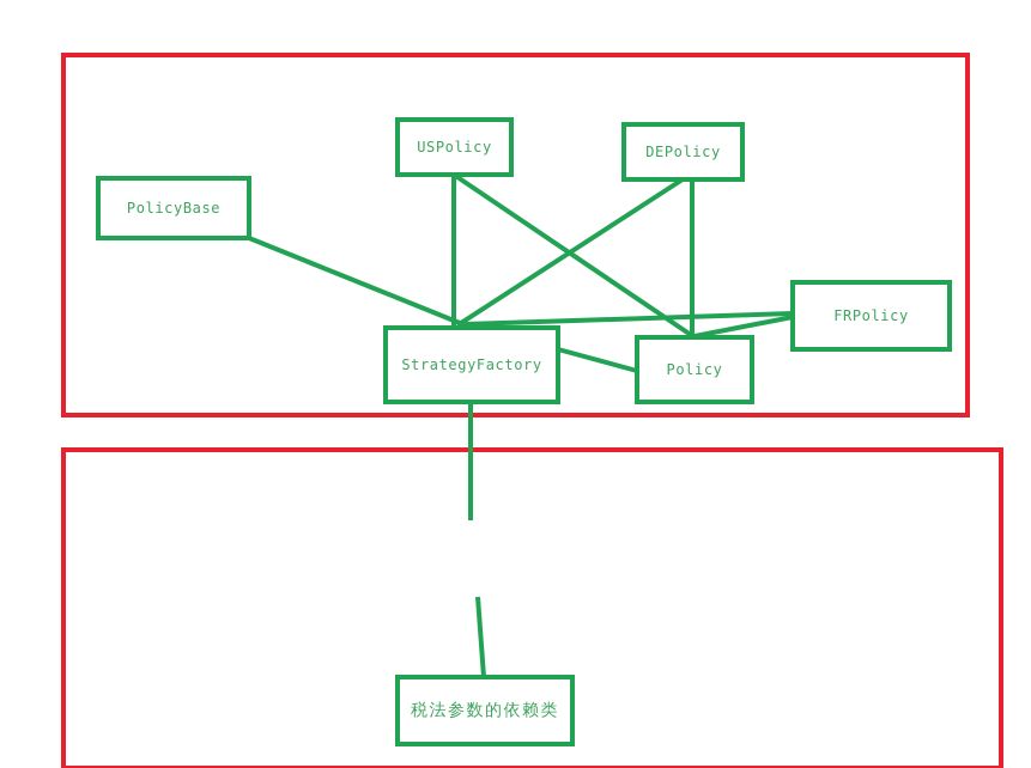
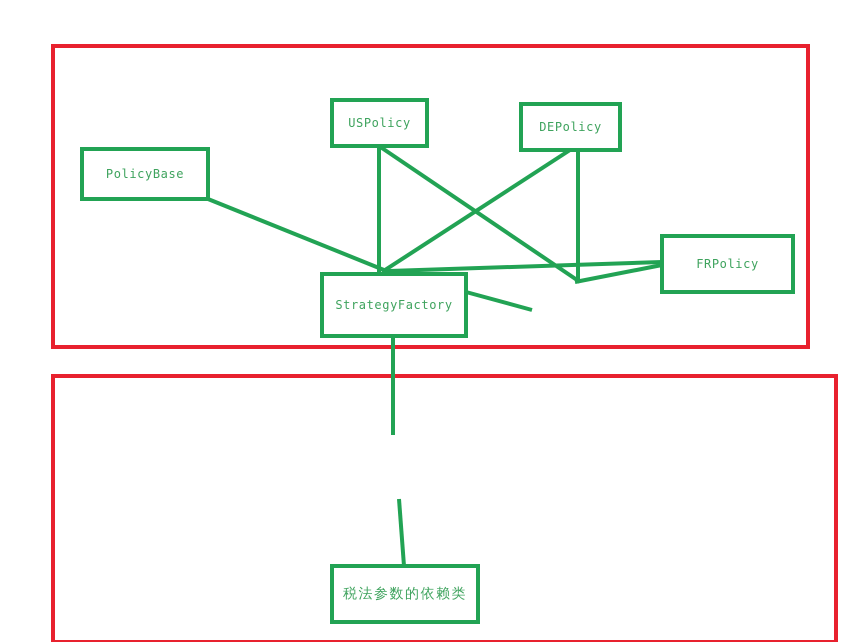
  PolicyBase
  USPolicy
  DEPolicy
  FRPolicy
  StrategyFactory
- Policy
  税法参数的依赖类
